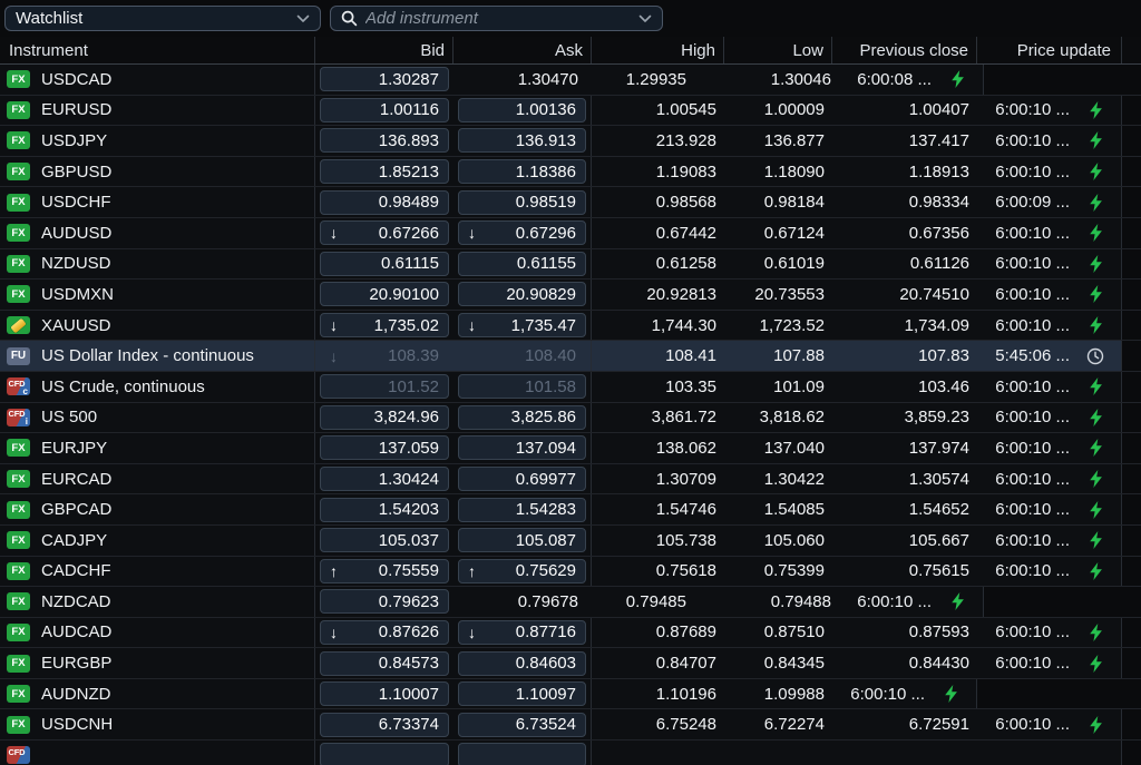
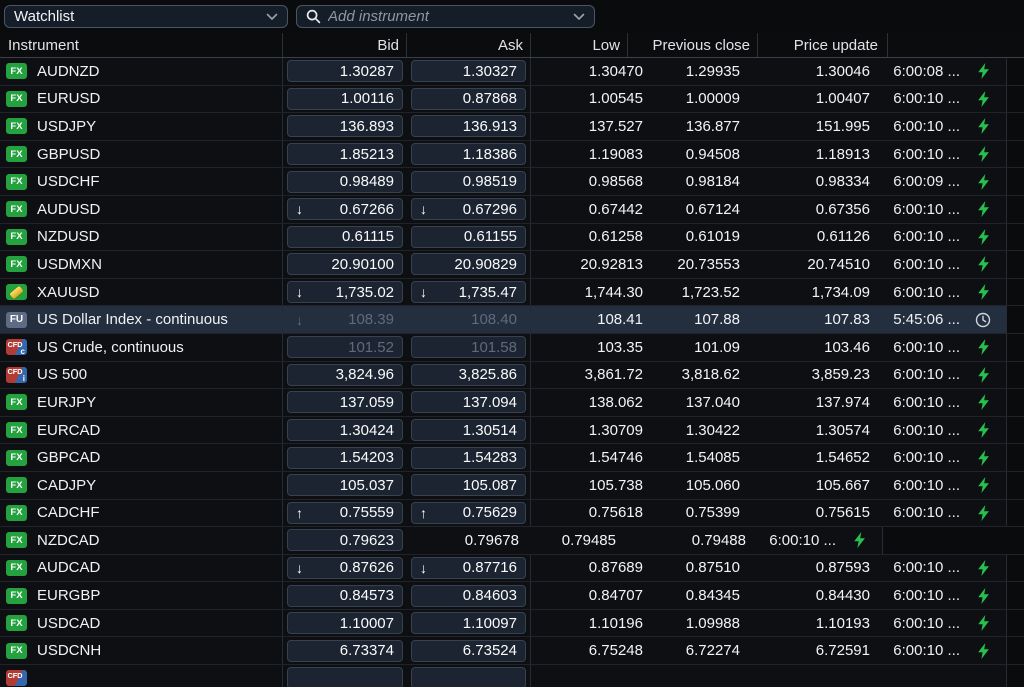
  Watchlist
  Add instrument
  Instrument
  Bid
  Ask
- High
  Low
  Previous close
  Price update
  FX
- USDCAD
+ AUDNZD
  1.30287
+ 1.30327
  1.30470
  1.29935
  1.30046
  6:00:08 ...
  FX
  EURUSD
  1.00116
- 1.00136
+ 0.87868
  1.00545
  1.00009
  1.00407
  6:00:10 ...
  FX
  USDJPY
  136.893
  136.913
- 213.928
+ 137.527
  136.877
- 137.417
+ 151.995
  6:00:10 ...
  FX
  GBPUSD
  1.85213
  1.18386
  1.19083
- 1.18090
+ 0.94508
  1.18913
  6:00:10 ...
  FX
  USDCHF
  0.98489
  0.98519
  0.98568
  0.98184
  0.98334
  6:00:09 ...
  FX
  AUDUSD
  ↓
  0.67266
  ↓
  0.67296
  0.67442
  0.67124
  0.67356
  6:00:10 ...
  FX
  NZDUSD
  0.61115
  0.61155
  0.61258
  0.61019
  0.61126
  6:00:10 ...
  FX
  USDMXN
  20.90100
  20.90829
  20.92813
  20.73553
  20.74510
  6:00:10 ...
  XAUUSD
  ↓
  1,735.02
  ↓
  1,735.47
  1,744.30
  1,723.52
  1,734.09
  6:00:10 ...
  FU
  US Dollar Index - continuous
  ↓
  108.39
  108.40
  108.41
  107.88
  107.83
  5:45:06 ...
  CFD
  c
  US Crude, continuous
  101.52
  101.58
  103.35
  101.09
  103.46
  6:00:10 ...
  CFD
  i
  US 500
  3,824.96
  3,825.86
  3,861.72
  3,818.62
  3,859.23
  6:00:10 ...
  FX
  EURJPY
  137.059
  137.094
  138.062
  137.040
  137.974
  6:00:10 ...
  FX
  EURCAD
  1.30424
- 0.69977
+ 1.30514
  1.30709
  1.30422
  1.30574
  6:00:10 ...
  FX
  GBPCAD
  1.54203
  1.54283
  1.54746
  1.54085
  1.54652
  6:00:10 ...
  FX
  CADJPY
  105.037
  105.087
  105.738
  105.060
  105.667
  6:00:10 ...
  FX
  CADCHF
  ↑
  0.75559
  ↑
  0.75629
  0.75618
  0.75399
  0.75615
  6:00:10 ...
  FX
  NZDCAD
  0.79623
  0.79678
  0.79485
  0.79488
  6:00:10 ...
  FX
  AUDCAD
  ↓
  0.87626
  ↓
  0.87716
  0.87689
  0.87510
  0.87593
  6:00:10 ...
  FX
  EURGBP
  0.84573
  0.84603
  0.84707
  0.84345
  0.84430
  6:00:10 ...
  FX
- AUDNZD
+ USDCAD
  1.10007
  1.10097
  1.10196
  1.09988
+ 1.10193
  6:00:10 ...
  FX
  USDCNH
  6.73374
  6.73524
  6.75248
  6.72274
  6.72591
  6:00:10 ...
  CFD
